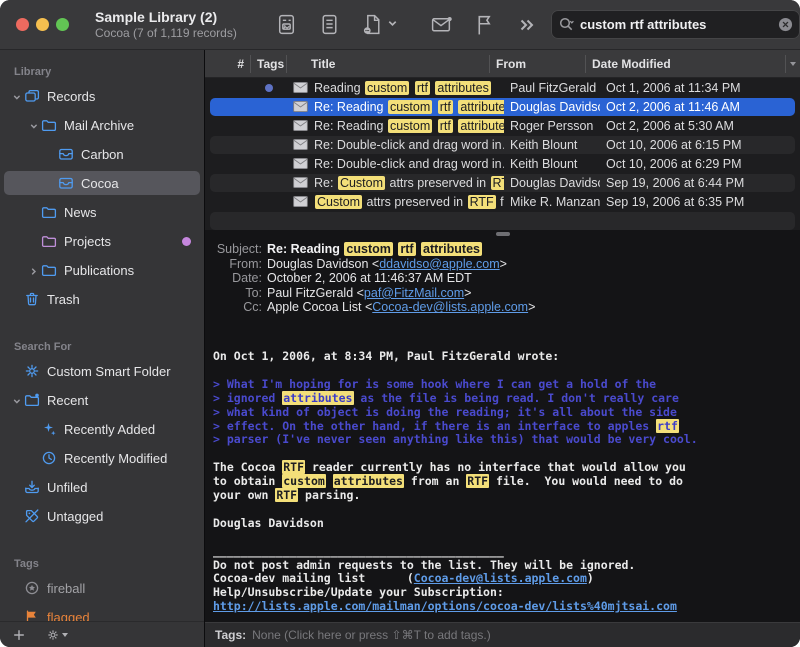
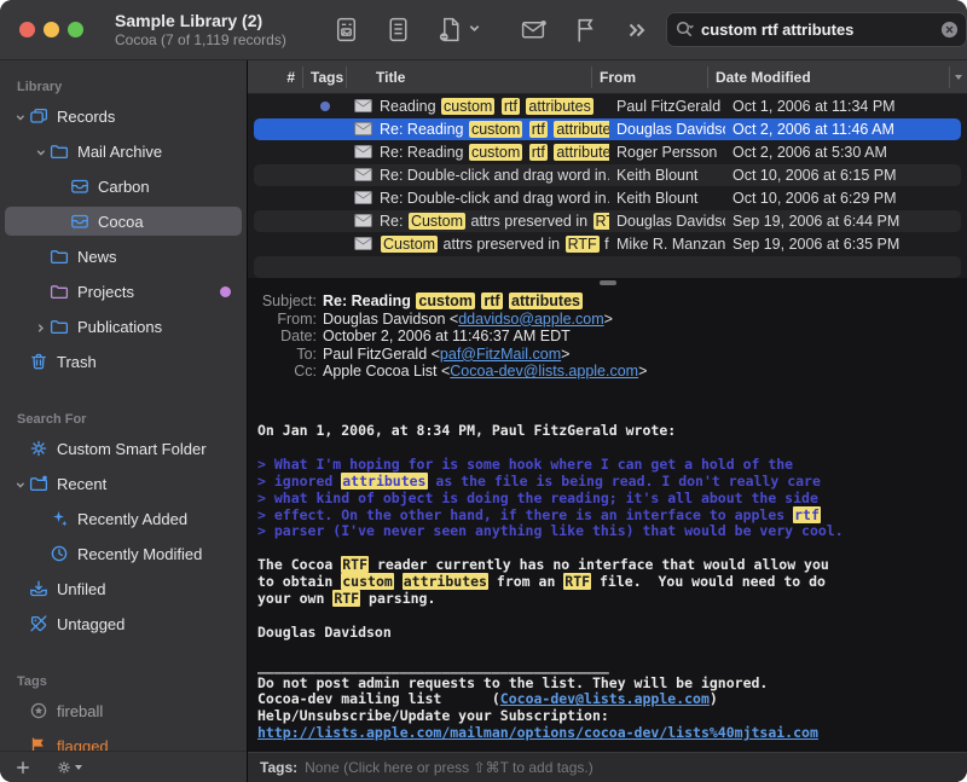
  Sample Library (2)
  Cocoa (7 of 1,119 records)
  custom rtf attributes
  Library
  Records
  Mail Archive
  Carbon
  Cocoa
  News
  Projects
  Publications
  Trash
  Search For
  Custom Smart Folder
  Recent
  Recently Added
  Recently Modified
  Unfiled
  Untagged
  Tags
  fireball
  flagged
  #
  Tags
  Title
  From
  Date Modified
  Reading
  custom
  rtf
  attributes
  Paul FitzGerald
  Oct 1, 2006 at 11:34 PM
  Re: Reading
  custom
  rtf
  attribute
  Douglas Davids
  Oct 2, 2006 at 11:46 AM
  Re: Reading
  custom
  rtf
  attribute
  Roger Persson
  Oct 2, 2006 at 5:30 AM
  Re: Double-click and drag word in
  Keith Blount
  Oct 10, 2006 at 6:15 PM
  Re: Double-click and drag word in
  Keith Blount
  Oct 10, 2006 at 6:29 PM
  Re:
  Custom
  attrs preserved in
  Douglas Davids
  Sep 19, 2006 at 6:44 PM
  Custom
  attrs preserved in
  RTF
  Mike R. Manzan
  Sep 19, 2006 at 6:35 PM
  Subject:
  Re: Reading custom rtf attributes
  From:
  Douglas Davidson <ddavidso@apple.com>
  Date:
  October 2, 2006 at 11:46:37 AM EDT
  To:
  Paul FitzGerald <paf@FitzMail.com>
  Cc:
  Apple Cocoa List <Cocoa-dev@lists.apple.com>
- On Oct 1, 2006, at 8:34 PM, Paul FitzGerald wrote:
+ On Jan 1, 2006, at 8:34 PM, Paul FitzGerald wrote:
  > What I'm hoping for is some hook where I can get a hold of the
  > ignored attributes as the file is being read. I don't really care
  > what kind of object is doing the reading; it's all about the side
  > effect. On the other hand, if there is an interface to apples rtf
  > parser (I've never seen anything like this) that would be very cool.
  The Cocoa RTF reader currently has no interface that would allow you
  to obtain custom attributes from an RTF file. You would need to do
  your own RTF parsing.
  Douglas Davidson
  __________________________________________
  Do not post admin requests to the list. They will be ignored.
  Cocoa-dev mailing list (Cocoa-dev@lists.apple.com)
  Help/Unsubscribe/Update your Subscription:
  http://lists.apple.com/mailman/options/cocoa-dev/lists%40mjtsai.com
  Tags:
  None (Click here or press ⇧⌘T to add tags.)
